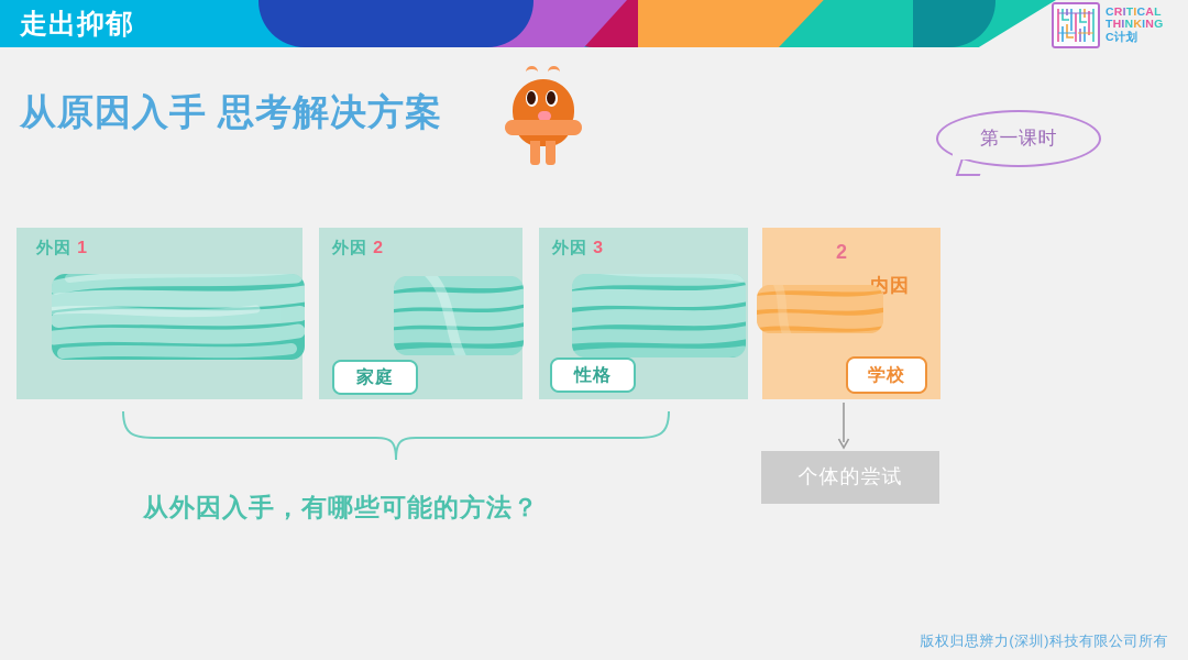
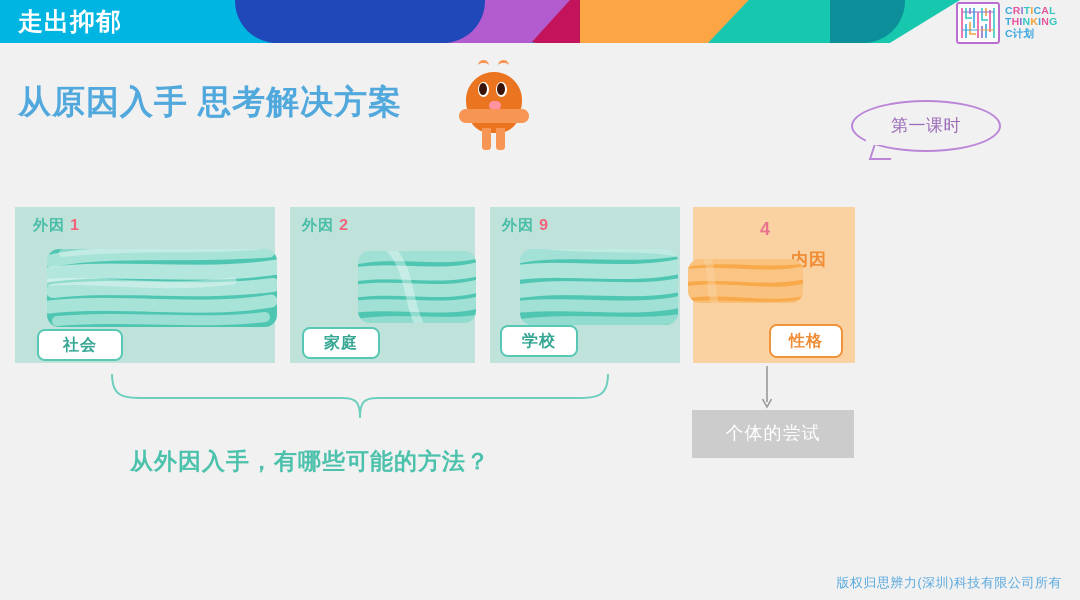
  走出抑郁
  CRITICAL
  THINKING
  C计划
  从原因入手 思考解决方案
  第一课时
  外因 1
+ 社会
  外因 2
  家庭
- 外因 3
+ 外因 9
- 性格
+ 学校
- 2
+ 4
  内因
- 学校
+ 性格
  从外因入手，有哪些可能的方法？
  个体的尝试
  版权归思辨力(深圳)科技有限公司所有
